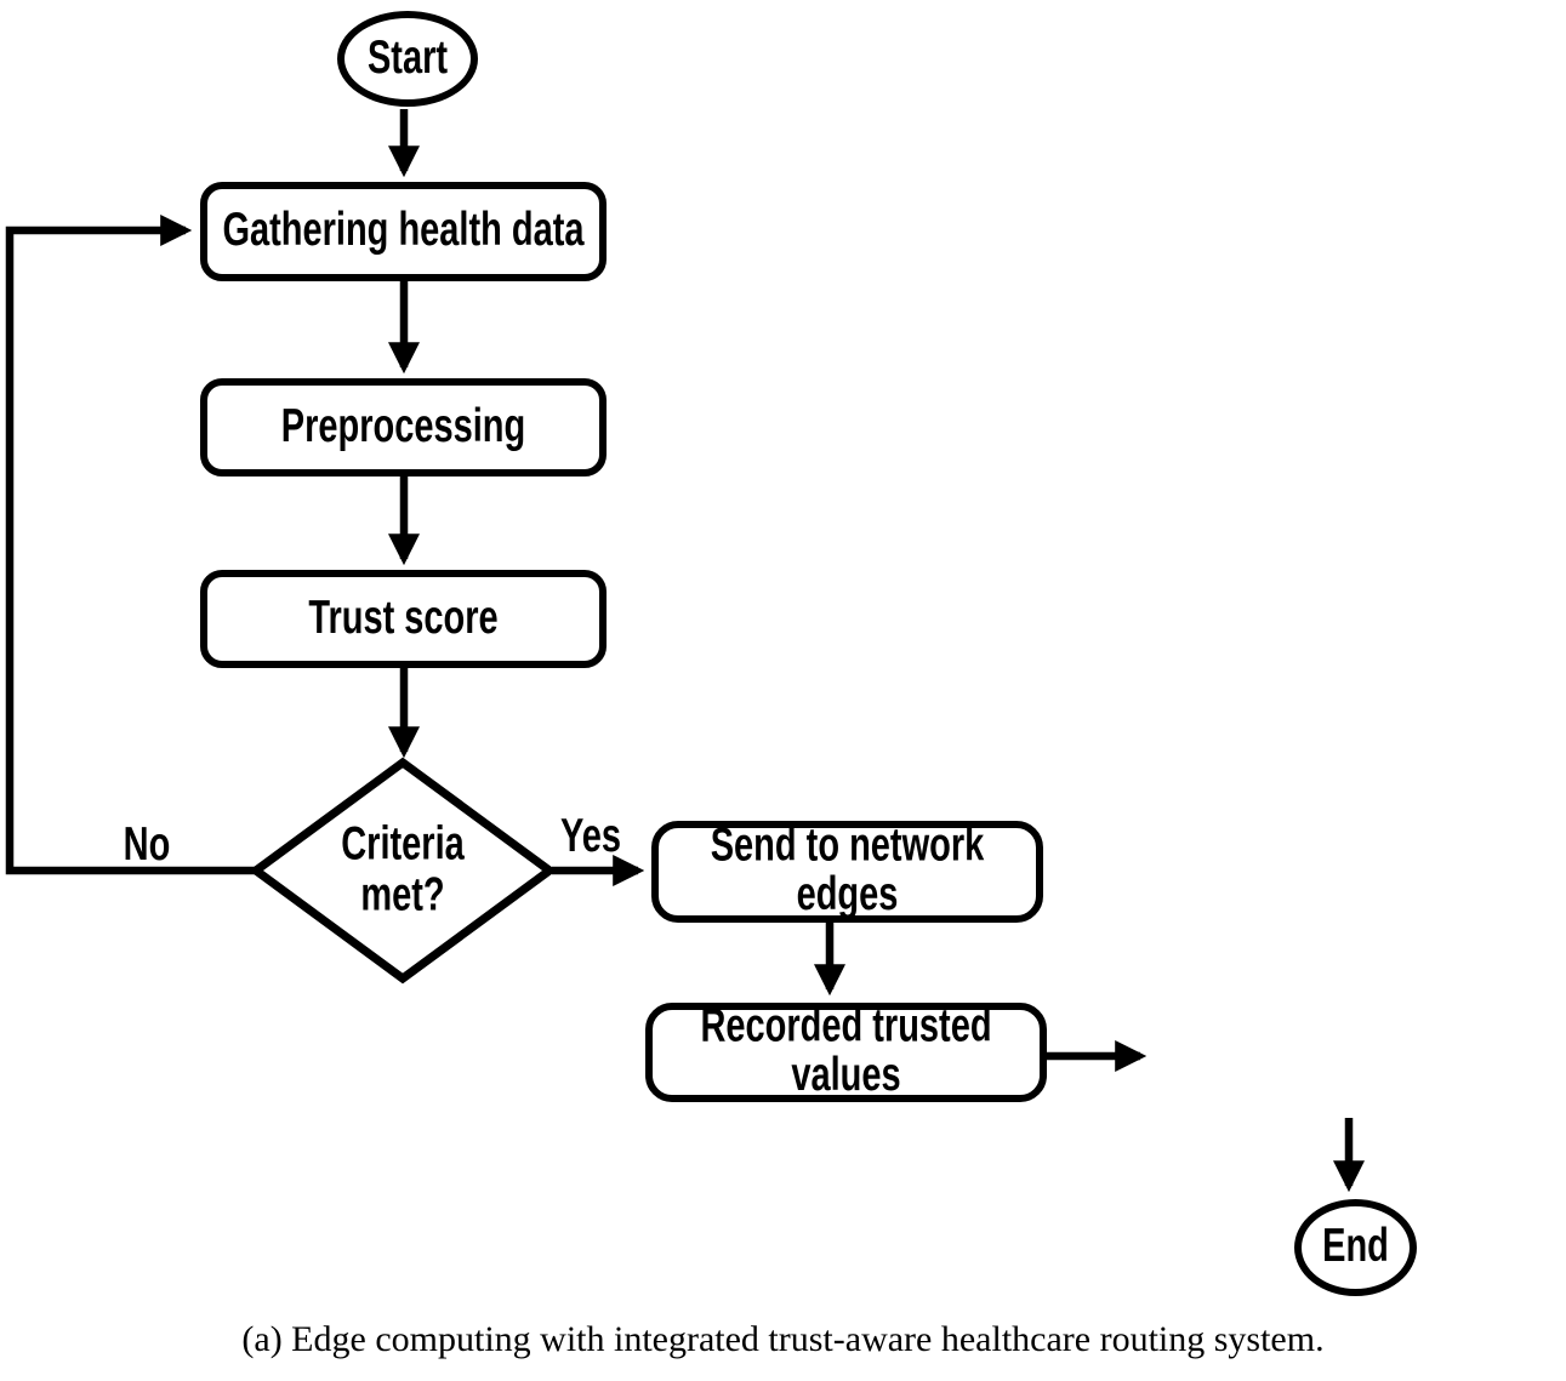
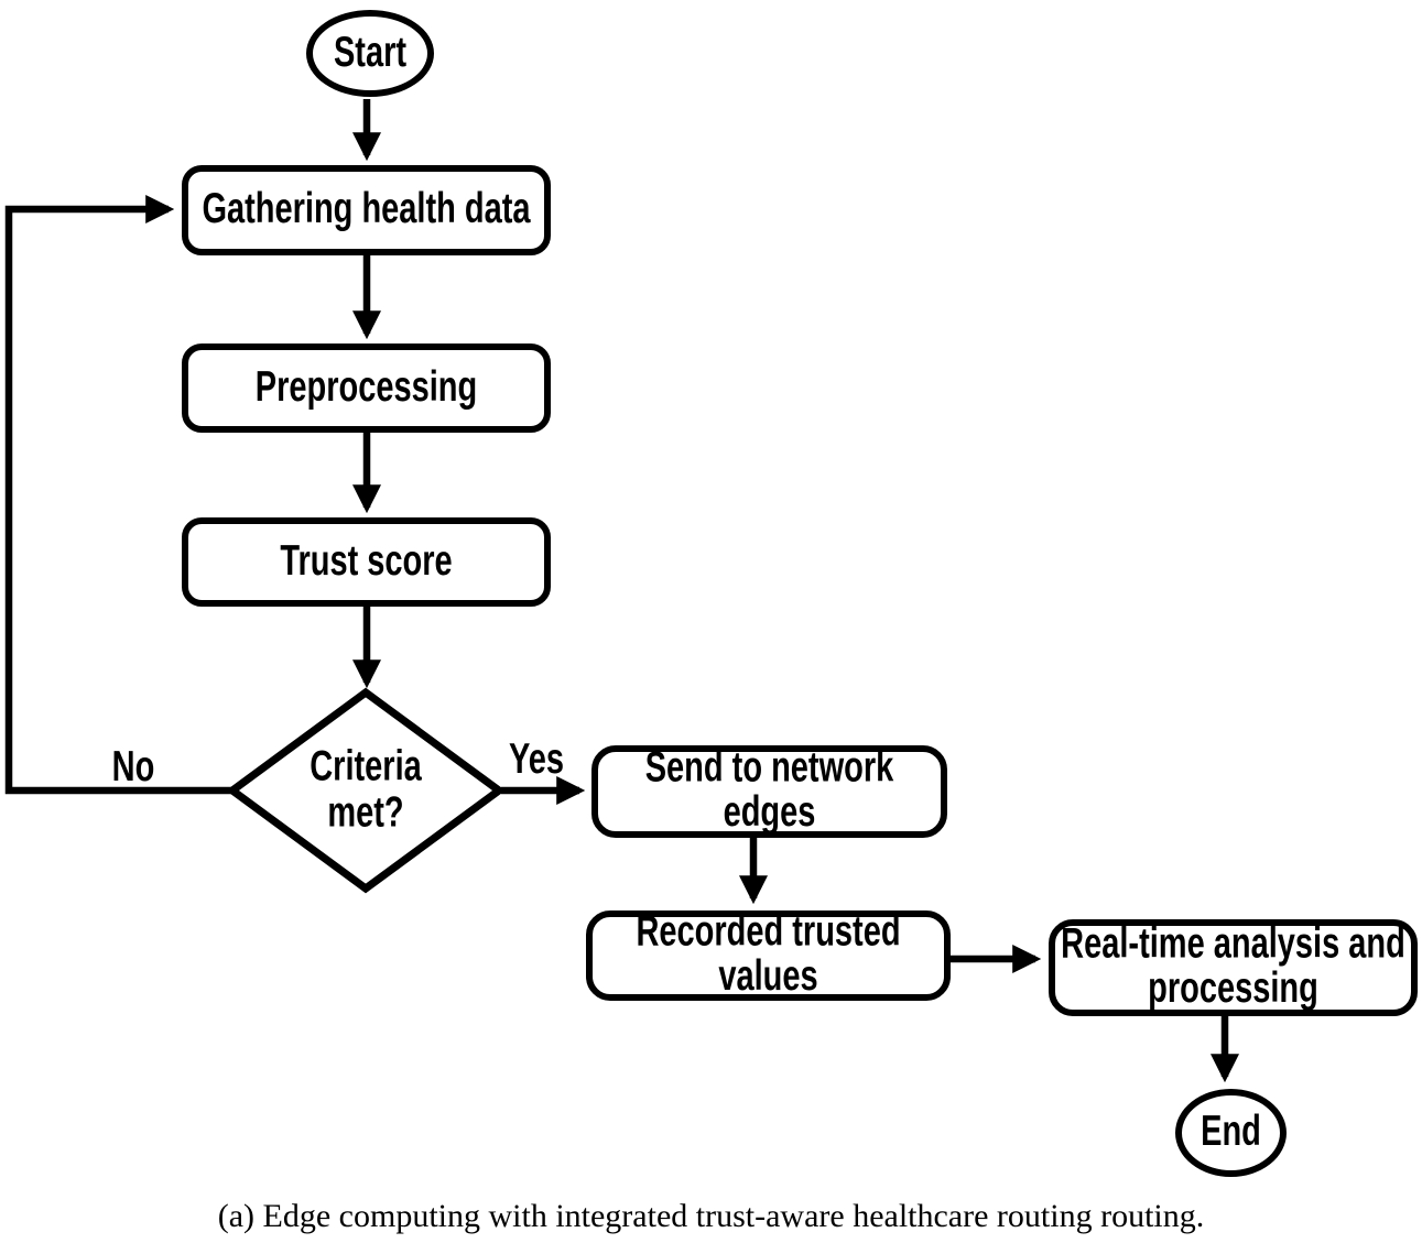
  Start
  Gathering health data
  Preprocessing
  Trust score
  Criteria
  met?
  No
  Yes
  Send to network
  edges
  Recorded trusted
  values
+ Real-time analysis and
+ processing
  End
- (a) Edge computing with integrated trust-aware healthcare routing system.
+ (a) Edge computing with integrated trust-aware healthcare routing routing.
